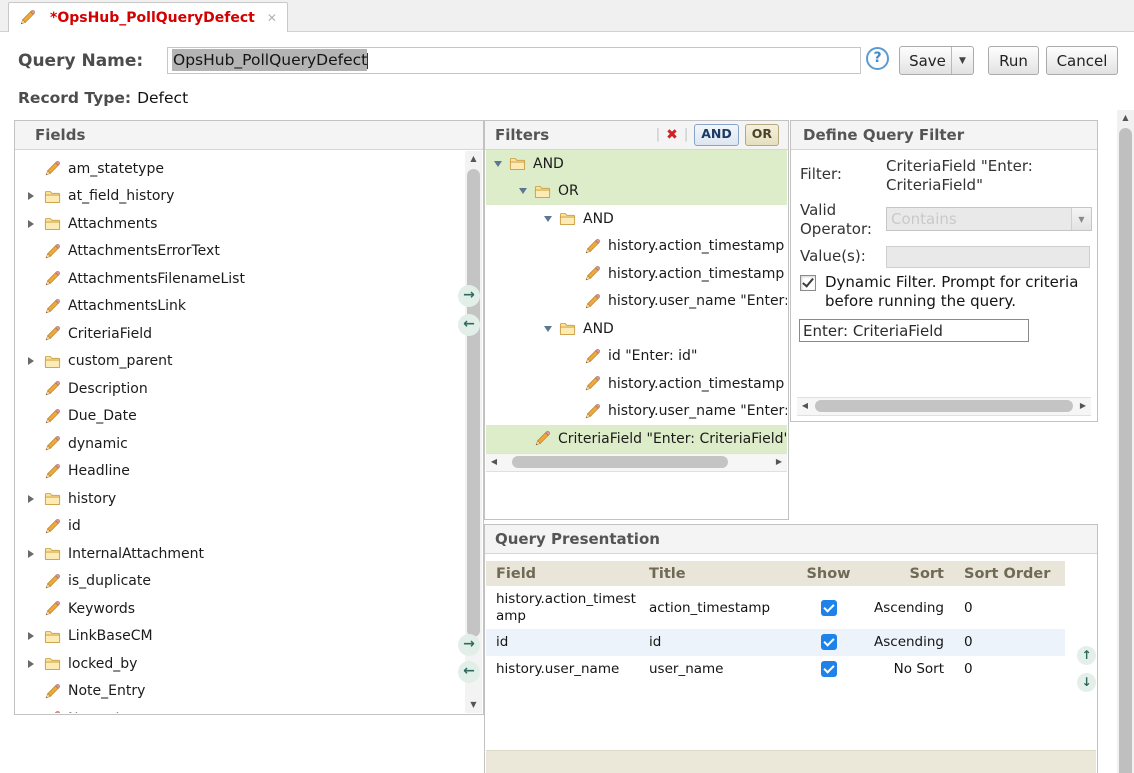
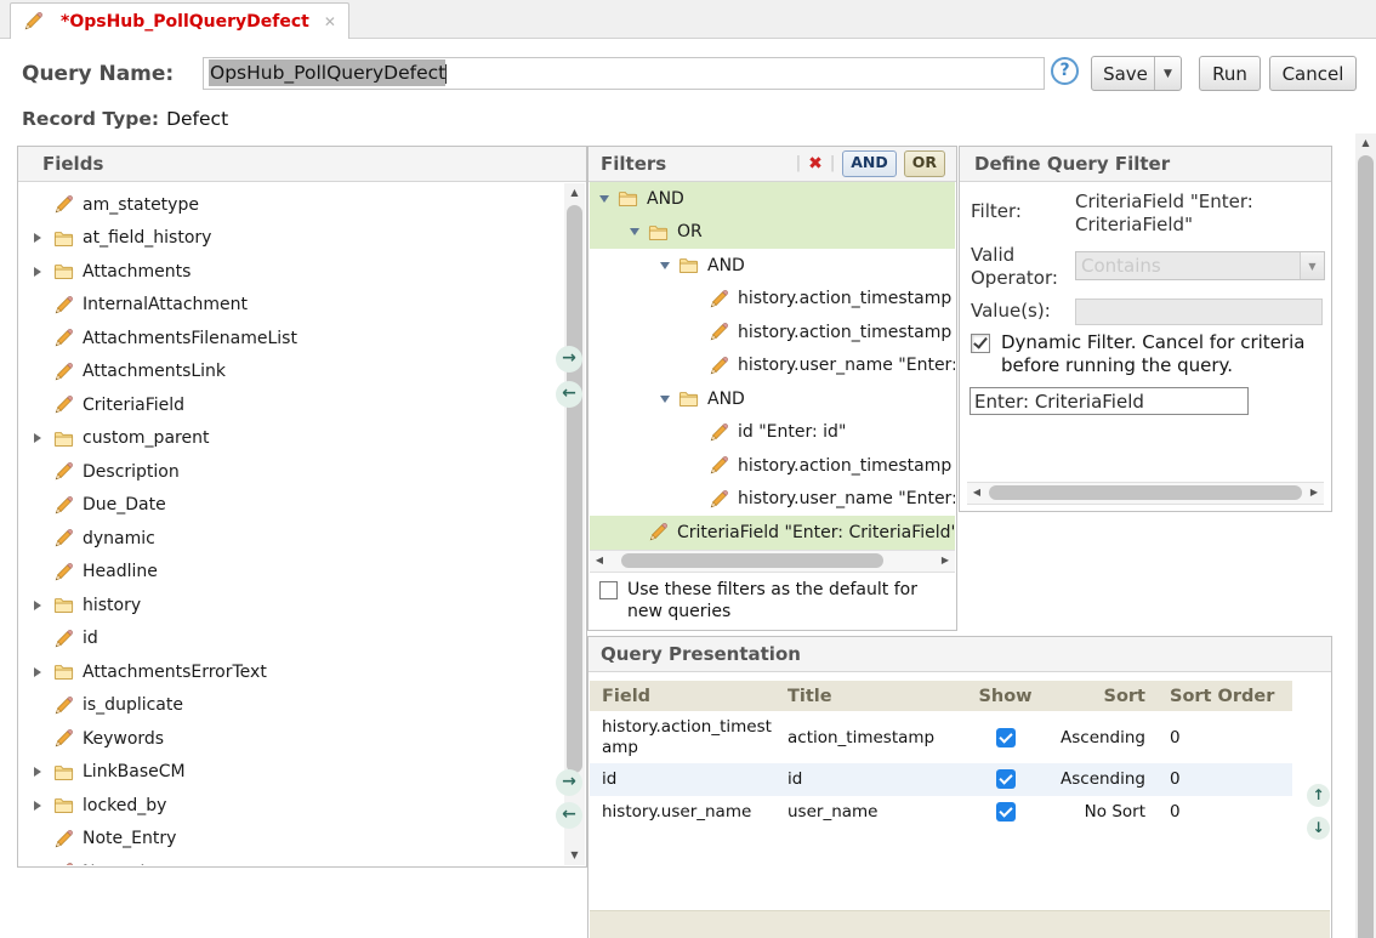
  *OpsHub_PollQueryDefect
  ✕
  Query Name:
  OpsHub_PollQueryDefect
  ?
  Save
  ▼
  Run
  Cancel
  Record Type: Defect
  Fields
  am_statetype
  at_field_history
  Attachments
- AttachmentsErrorText
+ InternalAttachment
  AttachmentsFilenameList
  AttachmentsLink
  CriteriaField
  custom_parent
  Description
  Due_Date
  dynamic
  Headline
  history
  id
- InternalAttachment
+ AttachmentsErrorText
  is_duplicate
  Keywords
  LinkBaseCM
  locked_by
  Note_Entry
  ▲
  ▼
  →
  ←
  →
  ←
  Filters
  |
  ✖
  |
  AND
  OR
  AND
  OR
  AND
  history.action_timestamp
  history.action_timestamp
  history.user_name "Enter:
  AND
  id "Enter: id"
  history.action_timestamp
  history.user_name "Enter:
  CriteriaField "Enter: CriteriaField"
  ◀
  ▶
+ Use these filters as the default for new queries
  Define Query Filter
  Filter:
  CriteriaField "Enter: CriteriaField"
  Valid Operator:
  Contains
  ▼
  Value(s):
- Dynamic Filter. Prompt for criteria before running the query.
+ Dynamic Filter. Cancel for criteria before running the query.
  Enter: CriteriaField
  ◀
  ▶
  Query Presentation
  Field
  Title
  Show
  Sort
  Sort Order
  history.action_timestamp
  action_timestamp
  Ascending
  0
  id
  id
  Ascending
  0
  history.user_name
  user_name
  No Sort
  0
  ↑
  ↓
  ▲
